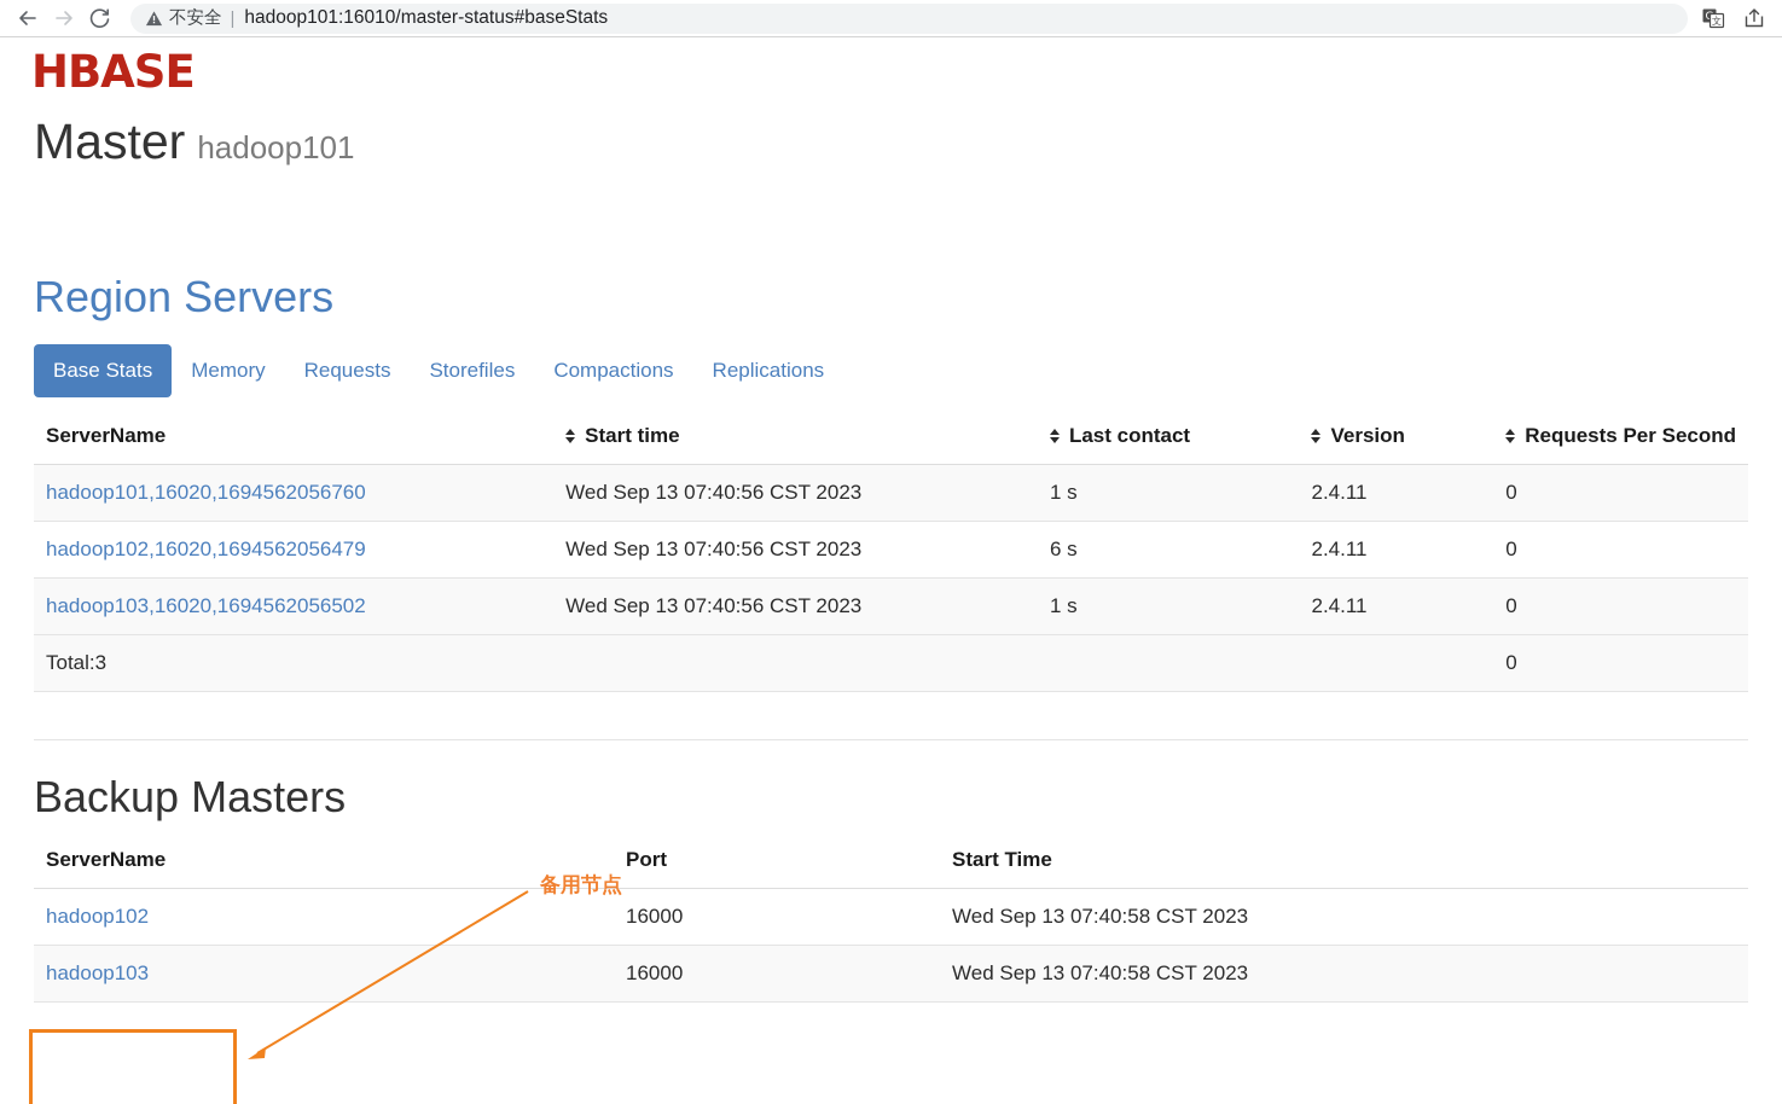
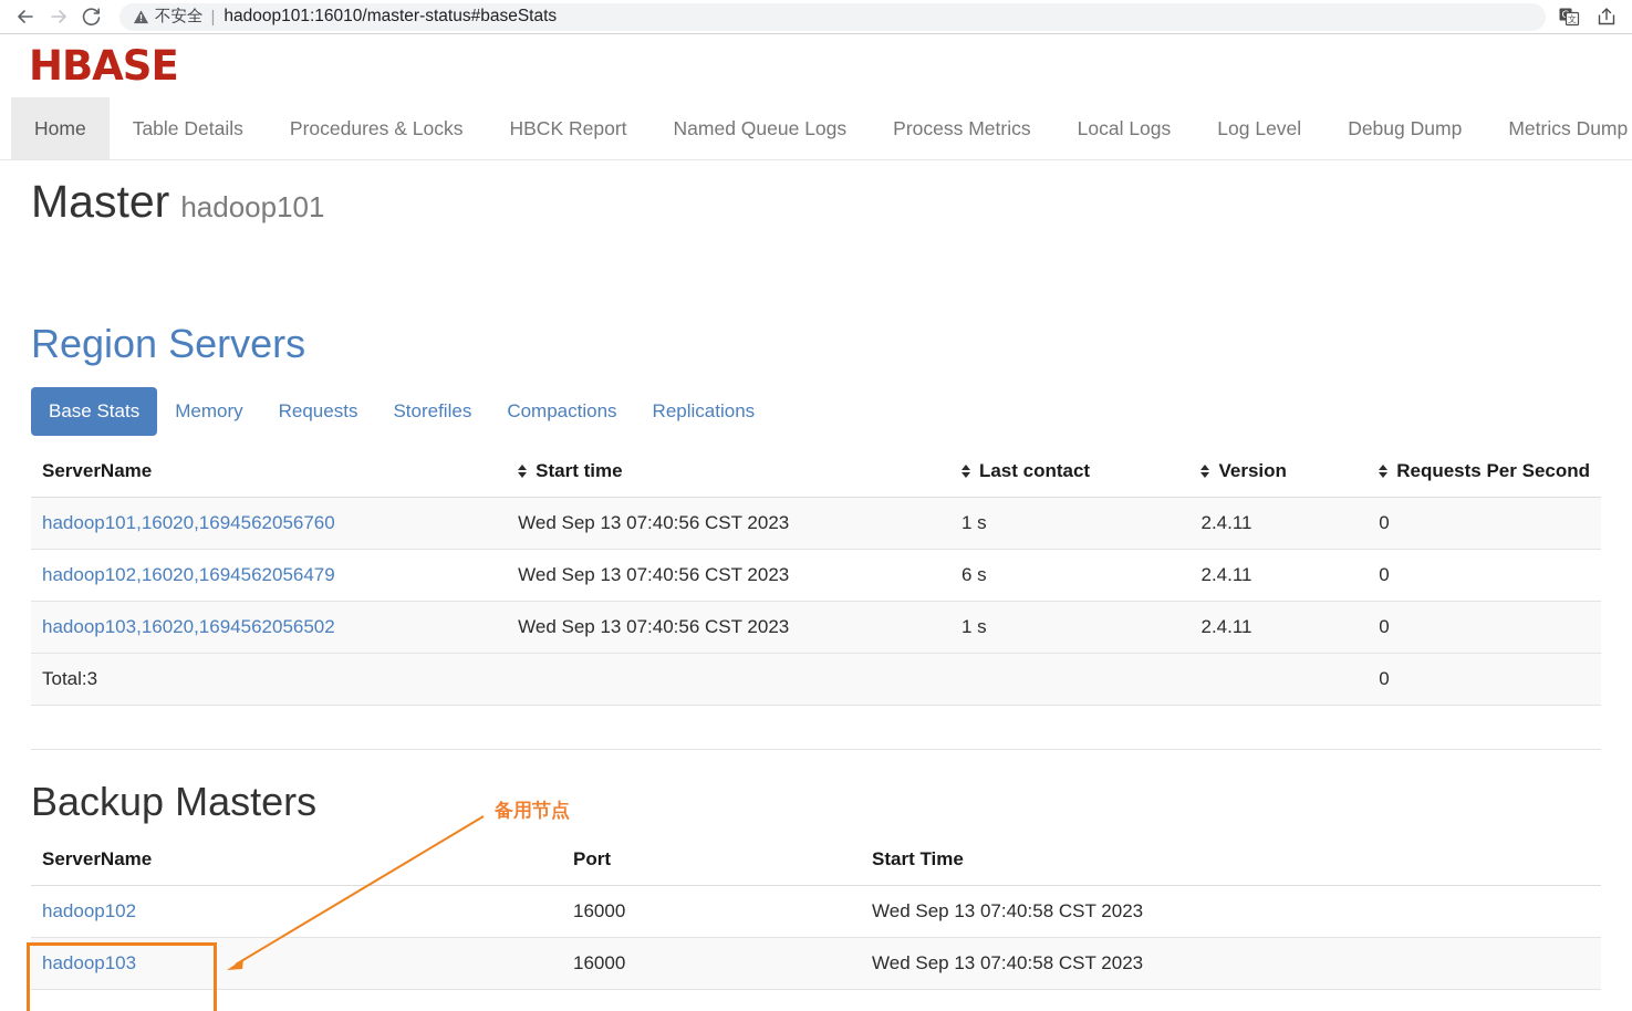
  不安全
  |
  hadoop101:16010/master-status#baseStats
  文
  HBASE
+ Home
+ Table Details
+ Procedures & Locks
+ HBCK Report
+ Named Queue Logs
+ Process Metrics
+ Local Logs
+ Log Level
+ Debug Dump
+ Metrics Dump
  Master hadoop101
  Region Servers
  Base Stats
  Memory
  Requests
  Storefiles
  Compactions
  Replications
  ServerName	Start time	Last contact	Version	Requests Per Second
  hadoop101,16020,1694562056760	Wed Sep 13 07:40:56 CST 2023	1 s	2.4.11	0
  hadoop102,16020,1694562056479	Wed Sep 13 07:40:56 CST 2023	6 s	2.4.11	0
  hadoop103,16020,1694562056502	Wed Sep 13 07:40:56 CST 2023	1 s	2.4.11	0
  Total:3				0
  Backup Masters
  ServerName	Port	Start Time
  hadoop102	16000	Wed Sep 13 07:40:58 CST 2023
  hadoop103	16000	Wed Sep 13 07:40:58 CST 2023
  备用节点
